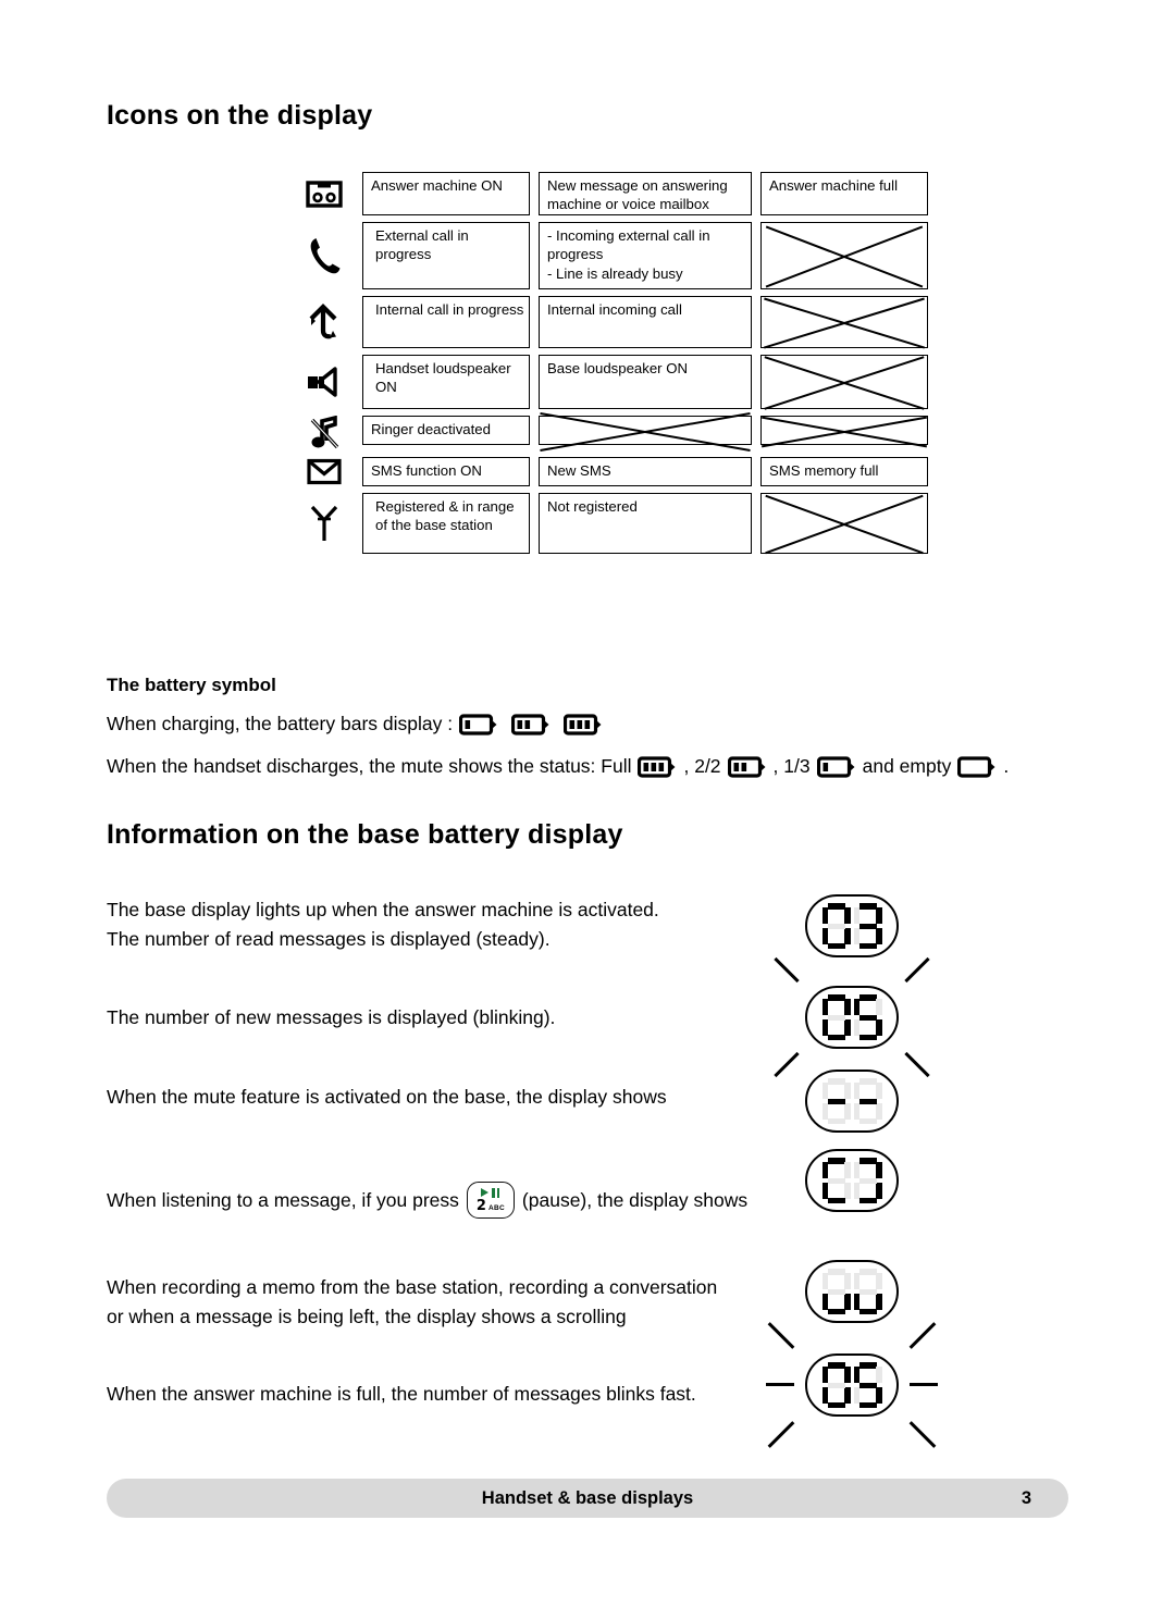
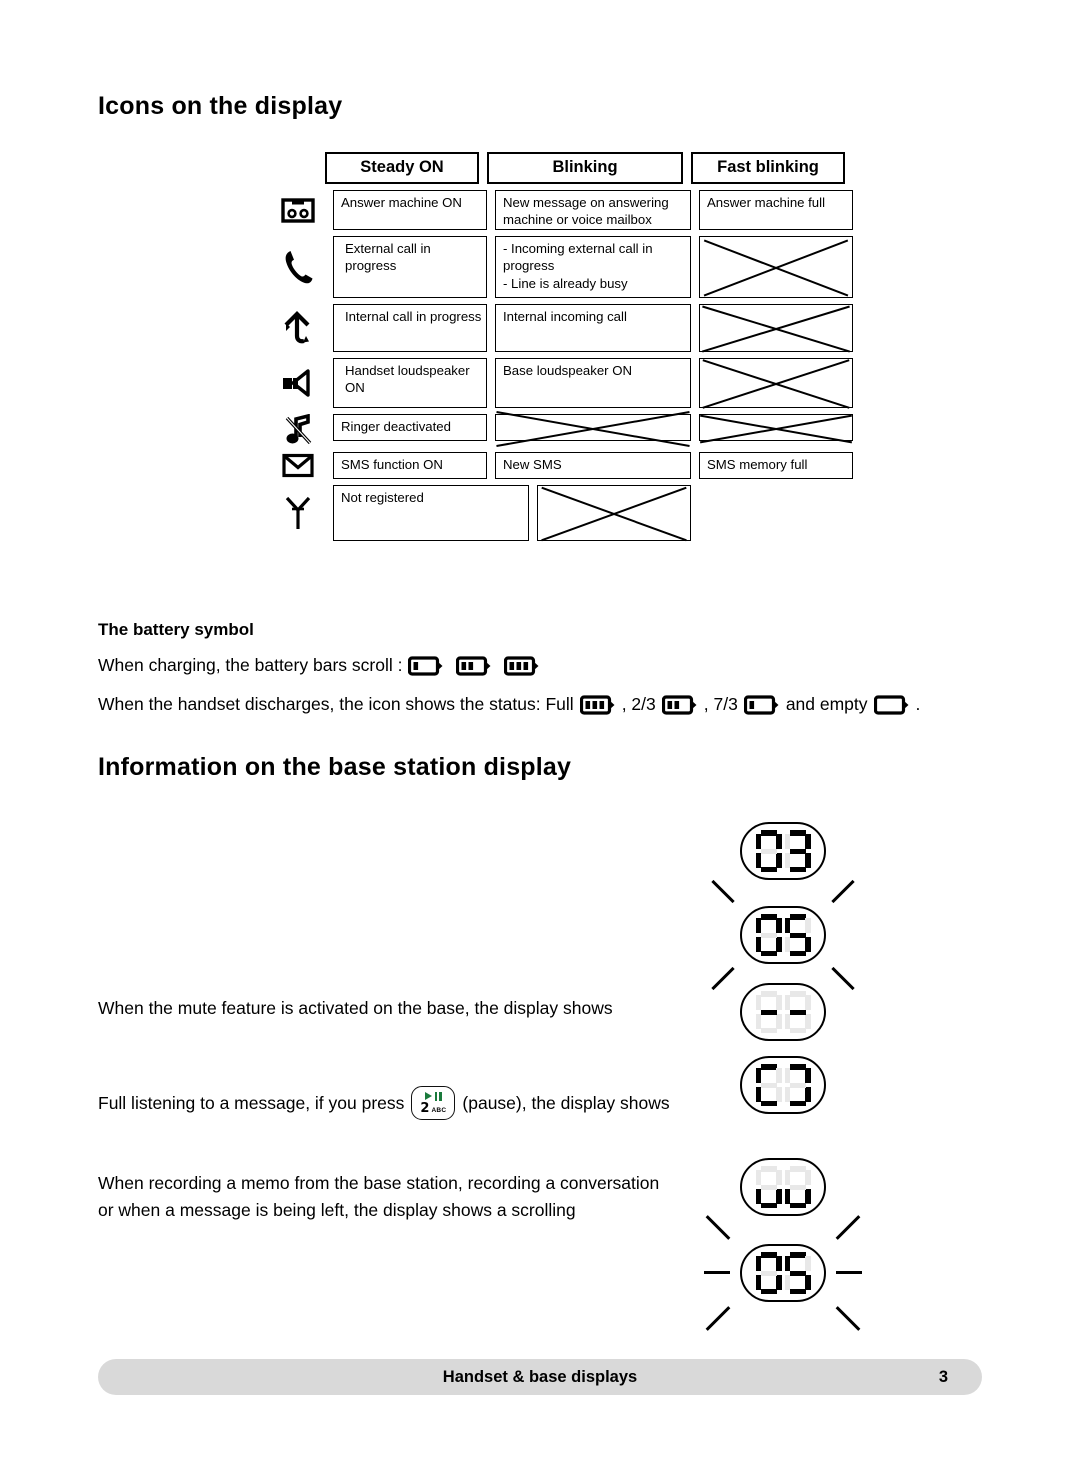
  Icons on the display
+ Steady ON
+ Blinking
+ Fast blinking
  Answer machine ON
  New message on answering machine or voice mailbox
  Answer machine full
  External call in progress
  - Incoming external call in progress
  - Line is already busy
  Internal call in progress
  Internal incoming call
  Handset loudspeaker ON
  Base loudspeaker ON
  Ringer deactivated
  SMS function ON
  New SMS
  SMS memory full
- Registered & in range of the base station
  Not registered
  The battery symbol
- When charging, the battery bars display :
+ When charging, the battery bars scroll :
- When the handset discharges, the mute shows the status: Full
+ When the handset discharges, the icon shows the status: Full
- , 2/2
+ , 2/3
- , 1/3
+ , 7/3
  and empty
  .
- Information on the base battery display
+ Information on the base station display
- The base display lights up when the answer machine is activated.
- The number of read messages is displayed (steady).
- The number of new messages is displayed (blinking).
  When the mute feature is activated on the base, the display shows
- When listening to a message, if you press
+ Full listening to a message, if you press
  2
  (pause), the display shows
  When recording a memo from the base station, recording a conversation
  or when a message is being left, the display shows a scrolling
- When the answer machine is full, the number of messages blinks fast.
  Handset & base displays
  3
